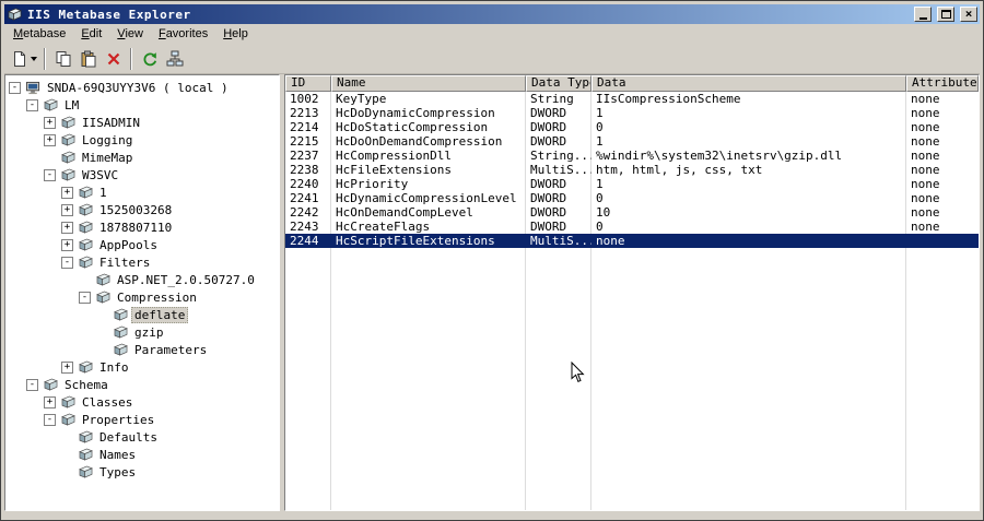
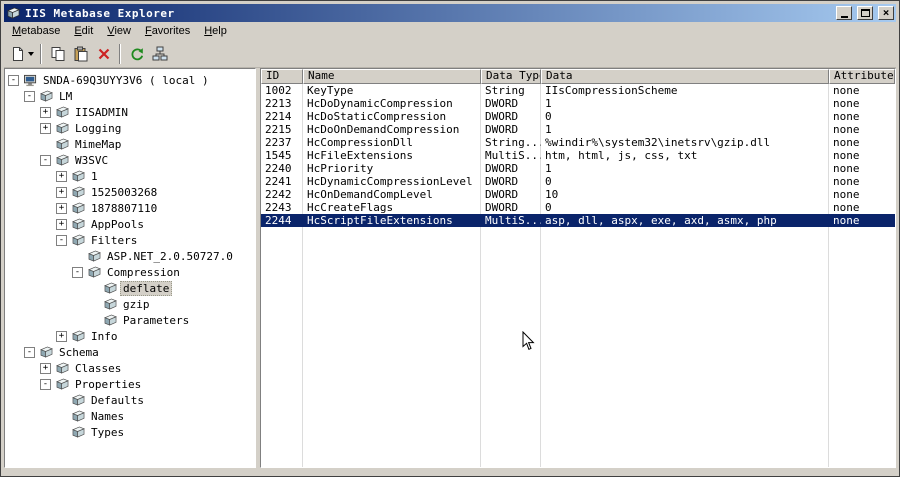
  IIS Metabase Explorer
  ×
  Metabase
  Edit
  View
  Favorites
  Help
  -
  SNDA-69Q3UYY3V6 ( local )
  -
  LM
  +
  IISADMIN
  +
  Logging
  MimeMap
  -
  W3SVC
  +
  1
  +
  1525003268
  +
  1878807110
  +
  AppPools
  -
  Filters
  ASP.NET_2.0.50727.0
  -
  Compression
  deflate
  gzip
  Parameters
  +
  Info
  -
  Schema
  +
  Classes
  -
  Properties
  Defaults
  Names
  Types
  ID
  Name
  Data Typ
  Data
  Attribute
  1002
  KeyType
  String
  IIsCompressionScheme
  none
  2213
  HcDoDynamicCompression
  DWORD
  1
  none
  2214
  HcDoStaticCompression
  DWORD
  0
  none
  2215
  HcDoOnDemandCompression
  DWORD
  1
  none
  2237
  HcCompressionDll
  String..
  %windir%\system32\inetsrv\gzip.dll
  none
- 2238
+ 1545
  HcFileExtensions
  MultiS..
  htm, html, js, css, txt
  none
  2240
  HcPriority
  DWORD
  1
  none
  2241
  HcDynamicCompressionLevel
  DWORD
  0
  none
  2242
  HcOnDemandCompLevel
  DWORD
  10
  none
  2243
  HcCreateFlags
  DWORD
  0
  none
  2244
  HcScriptFileExtensions
  MultiS..
+ asp, dll, aspx, exe, axd, asmx, php
  none
